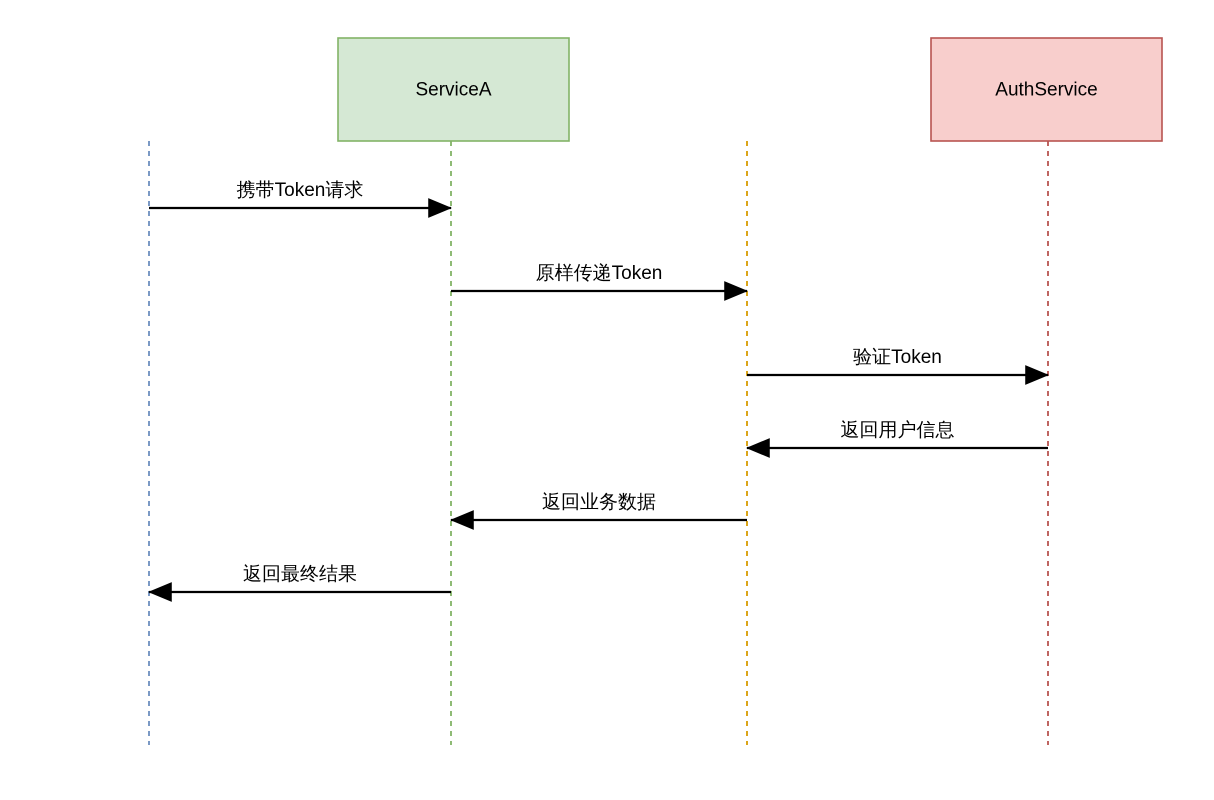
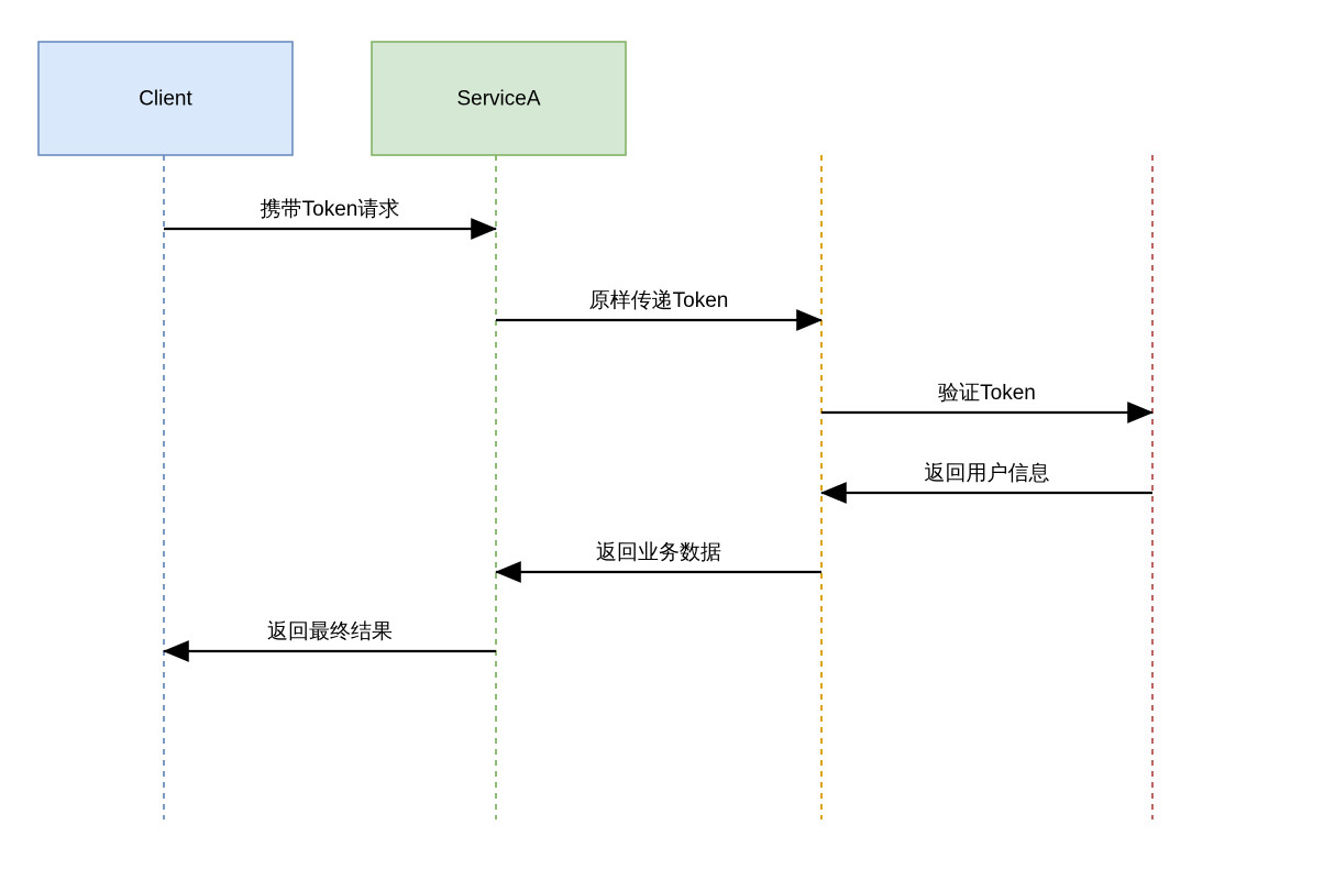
+ Client
  ServiceA
- AuthService
  携带Token请求
  原样传递Token
  验证Token
  返回用户信息
  返回业务数据
  返回最终结果
